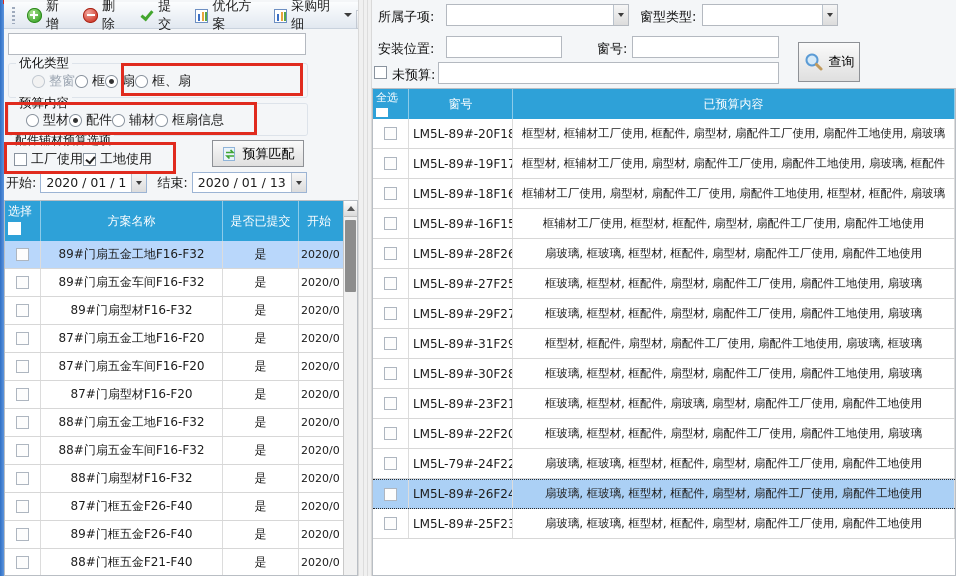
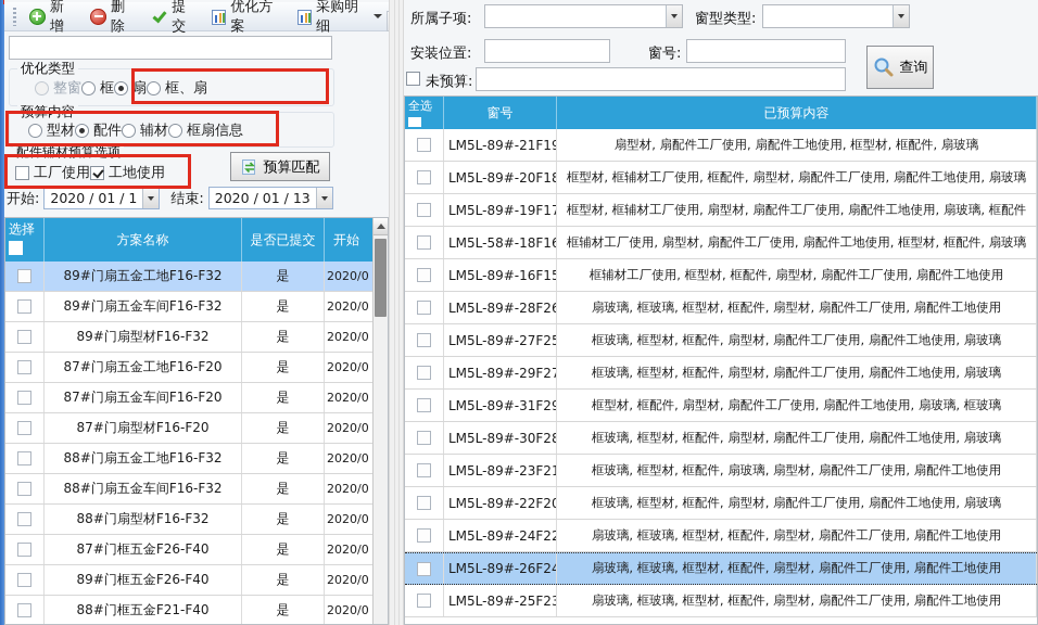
  新增
  删除
  提交
  优化方案
  采购明细
  优化类型
  整窗
  框
  扇
  框、扇
  预算内容
  型材
  配件
  辅材
  框扇信息
  配件辅材预算选项
  工厂使用
  工地使用
  预算匹配
  开始:
  2020 / 01 / 1
  结束:
  2020 / 01 / 13
  选择
  方案名称
  是否已提交
  开始
  89#门扇五金工地F16-F32
  是
  2020/0
  89#门扇五金车间F16-F32
  是
  2020/0
  89#门扇型材F16-F32
  是
  2020/0
  87#门扇五金工地F16-F20
  是
  2020/0
  87#门扇五金车间F16-F20
  是
  2020/0
  87#门扇型材F16-F20
  是
  2020/0
  88#门扇五金工地F16-F32
  是
  2020/0
  88#门扇五金车间F16-F32
  是
  2020/0
  88#门扇型材F16-F32
  是
  2020/0
  87#门框五金F26-F40
  是
  2020/0
  89#门框五金F26-F40
  是
  2020/0
  88#门框五金F21-F40
  是
  2020/0
  所属子项:
  窗型类型:
  安装位置:
  窗号:
  未预算:
  查询
  全选
  窗号
  已预算内容
+ LM5L-89#-21F19
+ 扇型材, 扇配件工厂使用, 扇配件工地使用, 框型材, 框配件, 扇玻璃
  LM5L-89#-20F18
  框型材, 框辅材工厂使用, 框配件, 扇型材, 扇配件工厂使用, 扇配件工地使用, 扇玻璃
  LM5L-89#-19F17
  框型材, 框辅材工厂使用, 扇型材, 扇配件工厂使用, 扇配件工地使用, 扇玻璃, 框配件
- LM5L-89#-18F16
+ LM5L-58#-18F16
  框辅材工厂使用, 扇型材, 扇配件工厂使用, 扇配件工地使用, 框型材, 框配件, 扇玻璃
  LM5L-89#-16F15
  框辅材工厂使用, 框型材, 框配件, 扇型材, 扇配件工厂使用, 扇配件工地使用
  LM5L-89#-28F26
  扇玻璃, 框玻璃, 框型材, 框配件, 扇型材, 扇配件工厂使用, 扇配件工地使用
  LM5L-89#-27F25
  框玻璃, 框型材, 框配件, 扇型材, 扇配件工厂使用, 扇配件工地使用, 扇玻璃
  LM5L-89#-29F27
  框玻璃, 框型材, 框配件, 扇型材, 扇配件工厂使用, 扇配件工地使用, 扇玻璃
  LM5L-89#-31F29
  框型材, 框配件, 扇型材, 扇配件工厂使用, 扇配件工地使用, 扇玻璃, 框玻璃
  LM5L-89#-30F28
  框玻璃, 框型材, 框配件, 扇型材, 扇配件工厂使用, 扇配件工地使用, 扇玻璃
  LM5L-89#-23F21
  框玻璃, 框型材, 框配件, 扇玻璃, 扇型材, 扇配件工厂使用, 扇配件工地使用
  LM5L-89#-22F20
  框玻璃, 框型材, 框配件, 扇型材, 扇配件工厂使用, 扇配件工地使用, 扇玻璃
- LM5L-79#-24F22
+ LM5L-89#-24F22
  扇玻璃, 框玻璃, 框型材, 框配件, 扇型材, 扇配件工厂使用, 扇配件工地使用
  LM5L-89#-26F24
  扇玻璃, 框玻璃, 框型材, 框配件, 扇型材, 扇配件工厂使用, 扇配件工地使用
  LM5L-89#-25F23
  扇玻璃, 框玻璃, 框型材, 框配件, 扇型材, 扇配件工厂使用, 扇配件工地使用
